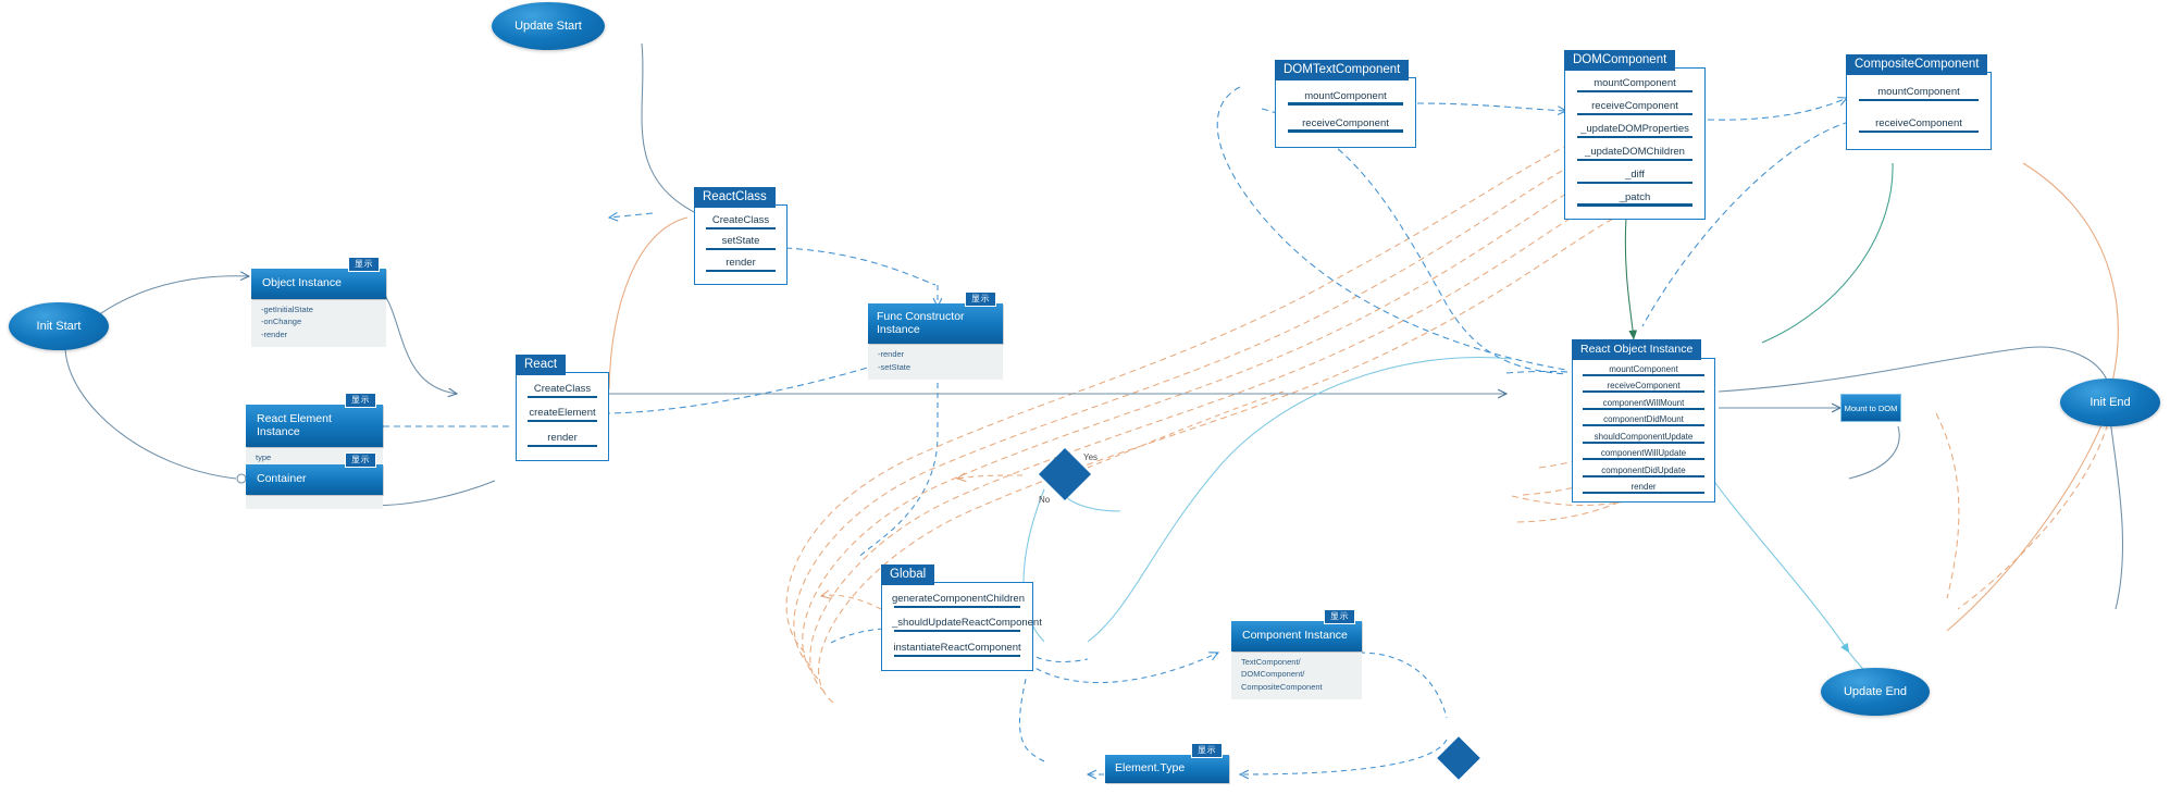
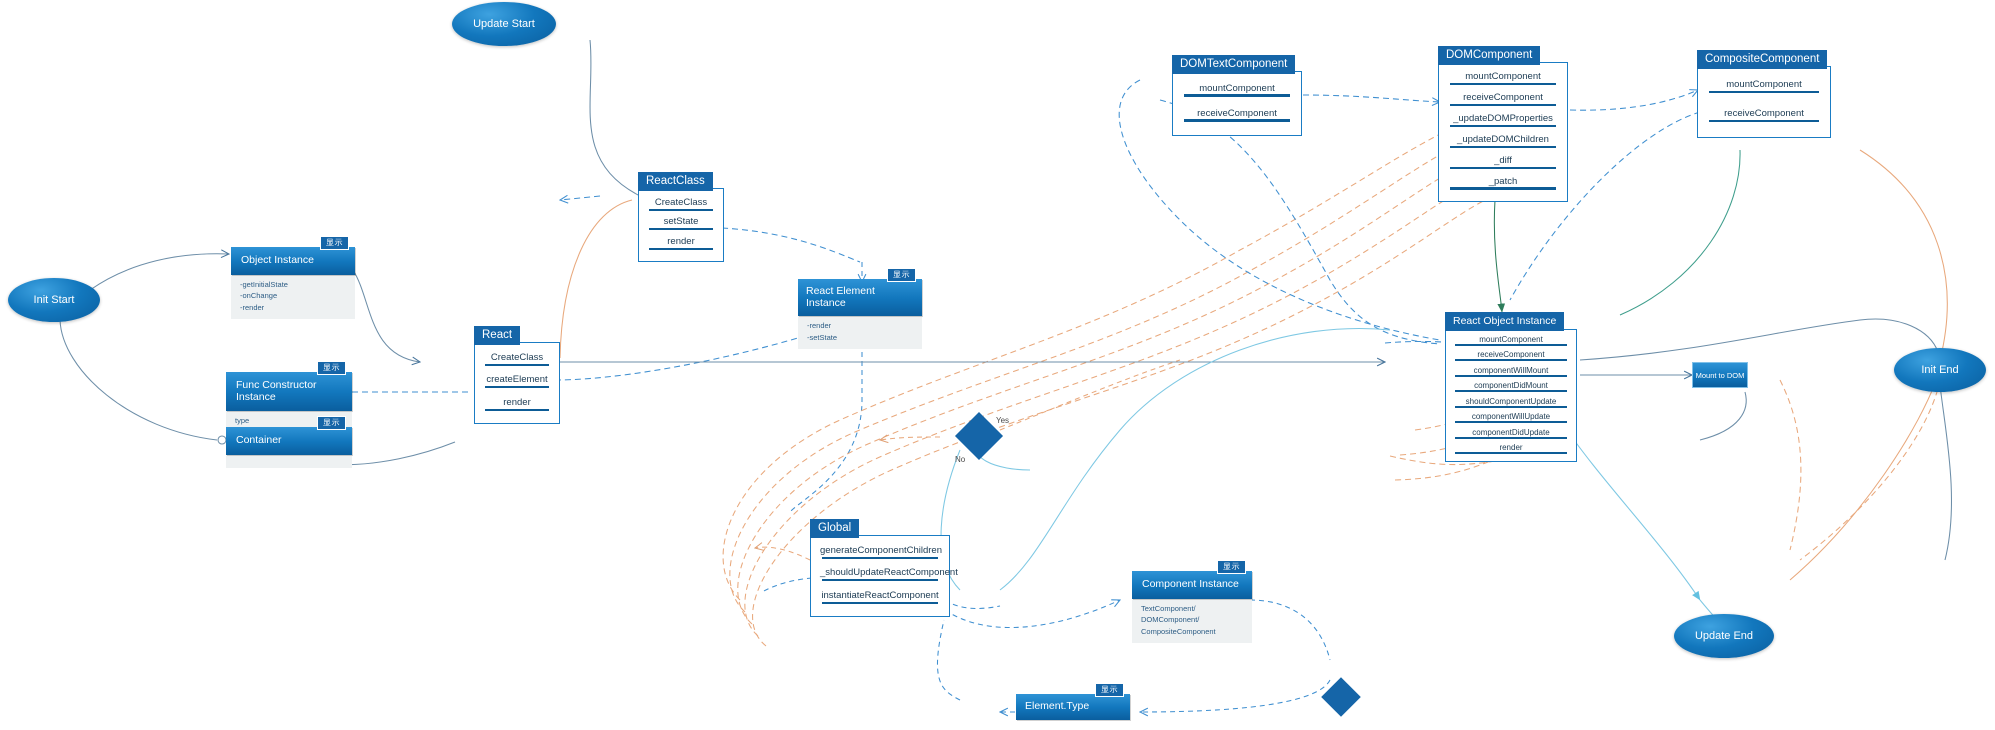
  Update Start
  Init Start
  Init End
  Update End
  显示
  Object Instance
  -getInitialState
  -onChange
  -render
  显示
- React Element Instance
+ Func Constructor Instance
  type
  显示
  Container
  显示
- Func Constructor Instance
+ React Element Instance
  -render
  -setState
  显示
  Component Instance
  TextComponent/
  DOMComponent/
  CompositeComponent
  显示
  Element.Type
  ReactClass
  CreateClass
  setState
  render
  React
  CreateClass
  createElement
  render
  DOMTextComponent
  mountComponent
  receiveComponent
  DOMComponent
  mountComponent
  receiveComponent
  _updateDOMProperties
  _updateDOMChildren
  _diff
  _patch
  CompositeComponent
  mountComponent
  receiveComponent
  React Object Instance
  mountComponent
  receiveComponent
  componentWillMount
  componentDidMount
  shouldComponentUpdate
  componentWillUpdate
  componentDidUpdate
  render
  Global
  generateComponentChildren
  _shouldUpdateReactComponent
  instantiateReactComponent
  Mount to DOM
  Yes
  No
